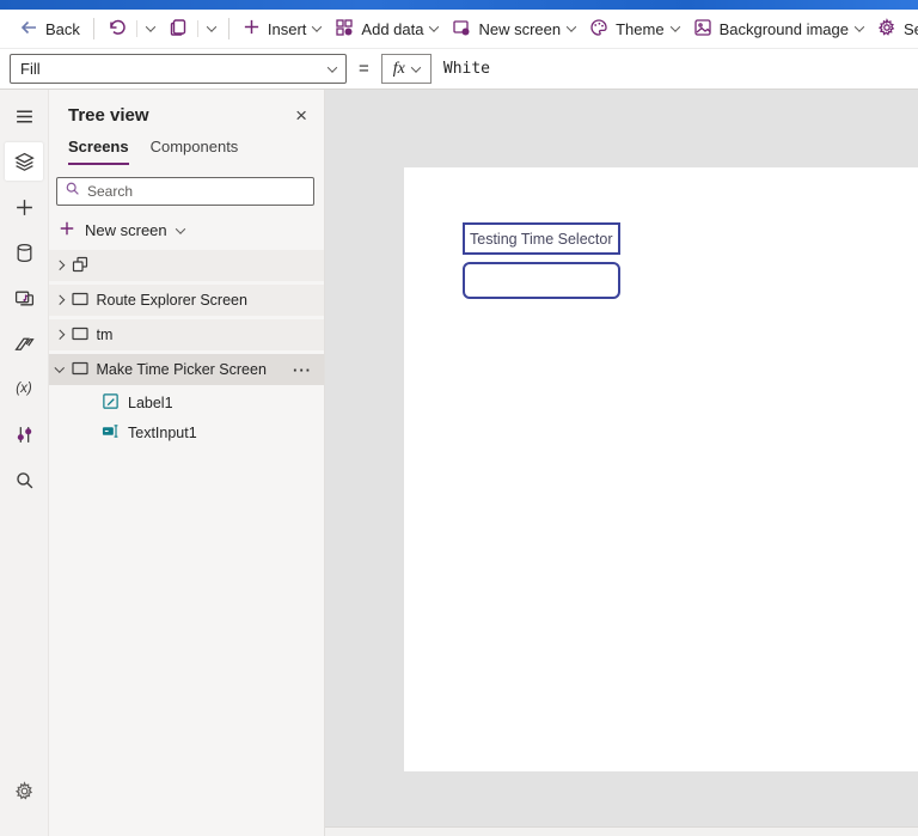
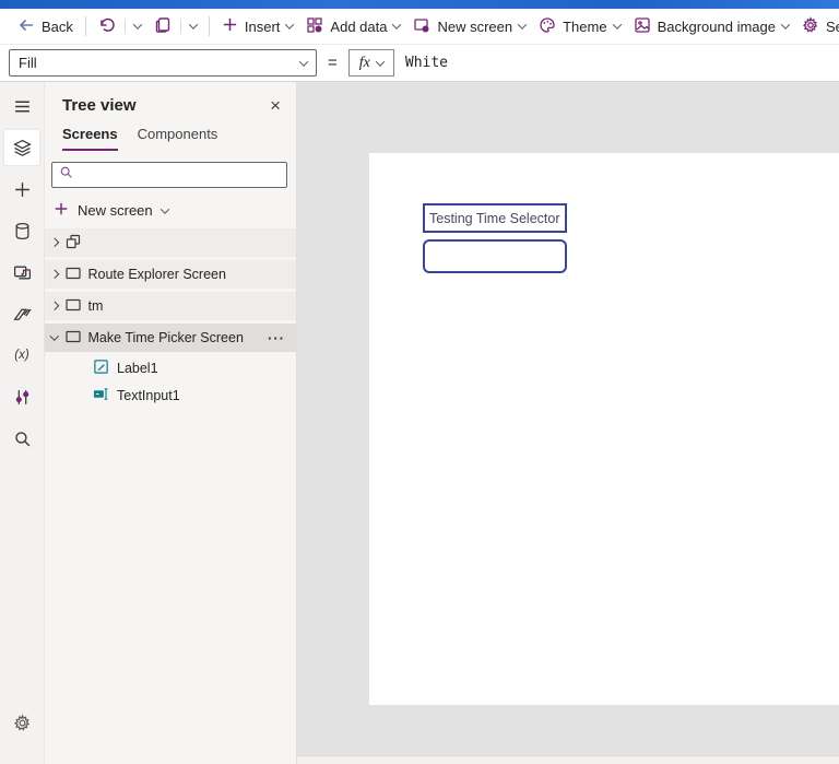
  Back
  Insert
  Add data
  New screen
  Theme
  Background image
  Fill
  =
  fx
  White
  (x)
  Tree view
  ×
  Screens
  Components
- Search
  New screen
  Route Explorer Screen
  tm
  Make Time Picker Screen
  ···
  Label1
  TextInput1
  Testing Time Selector
